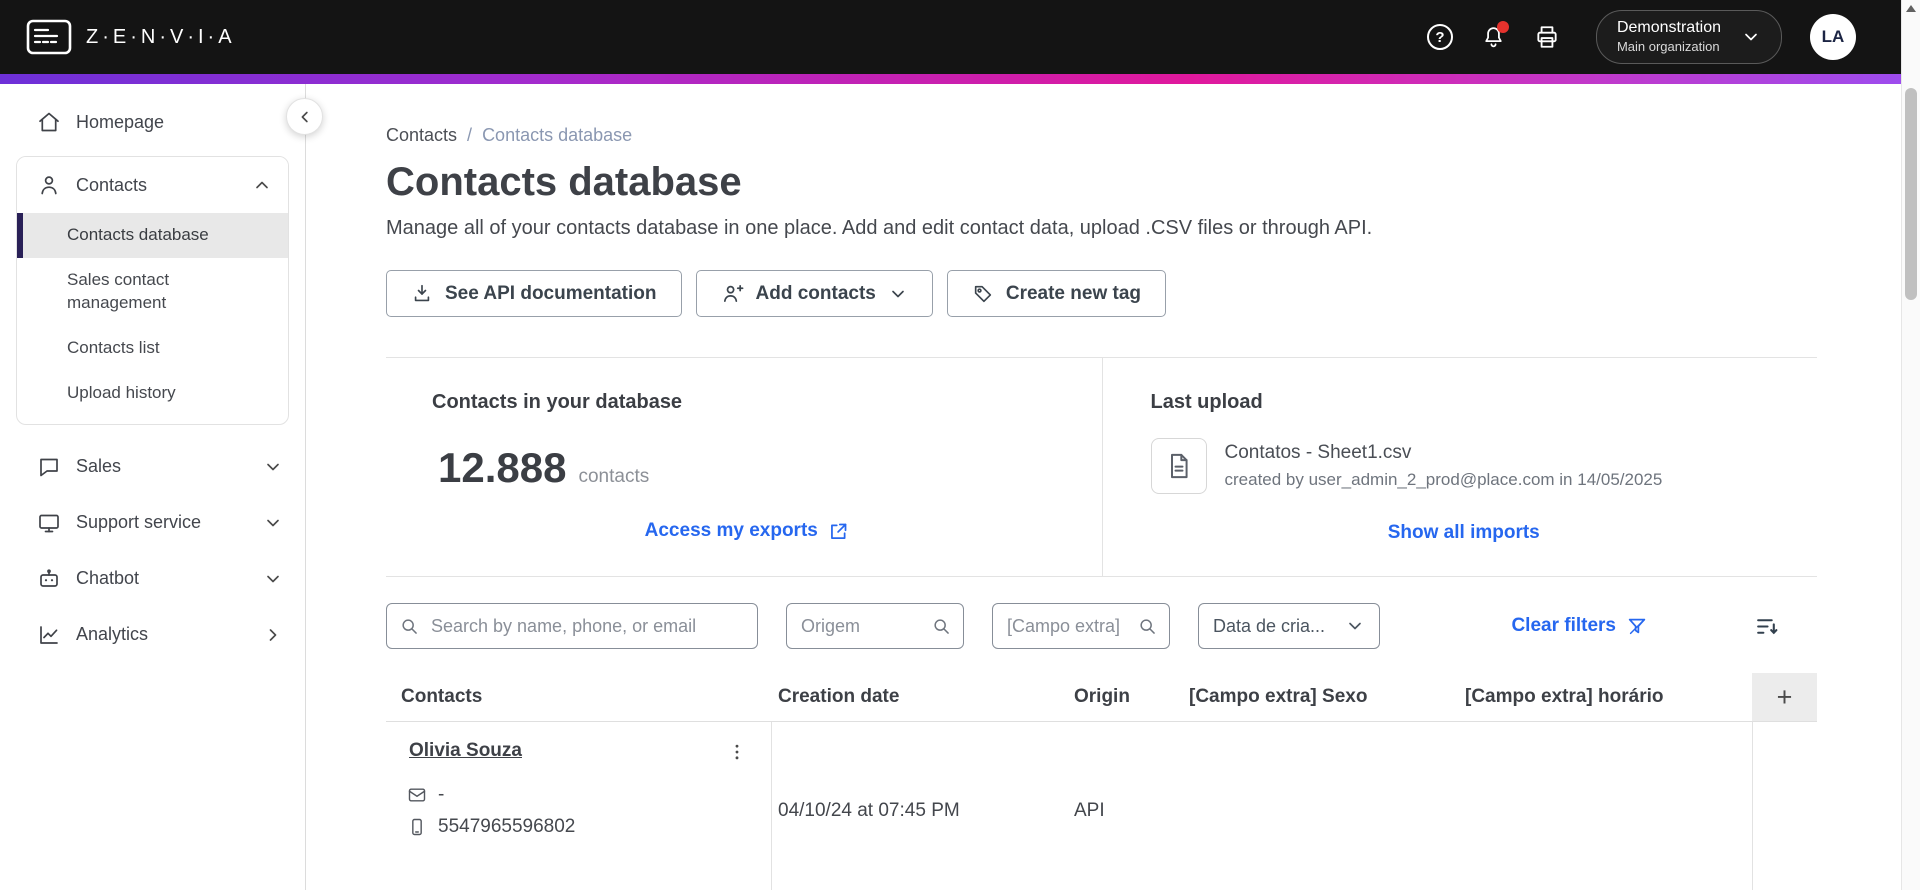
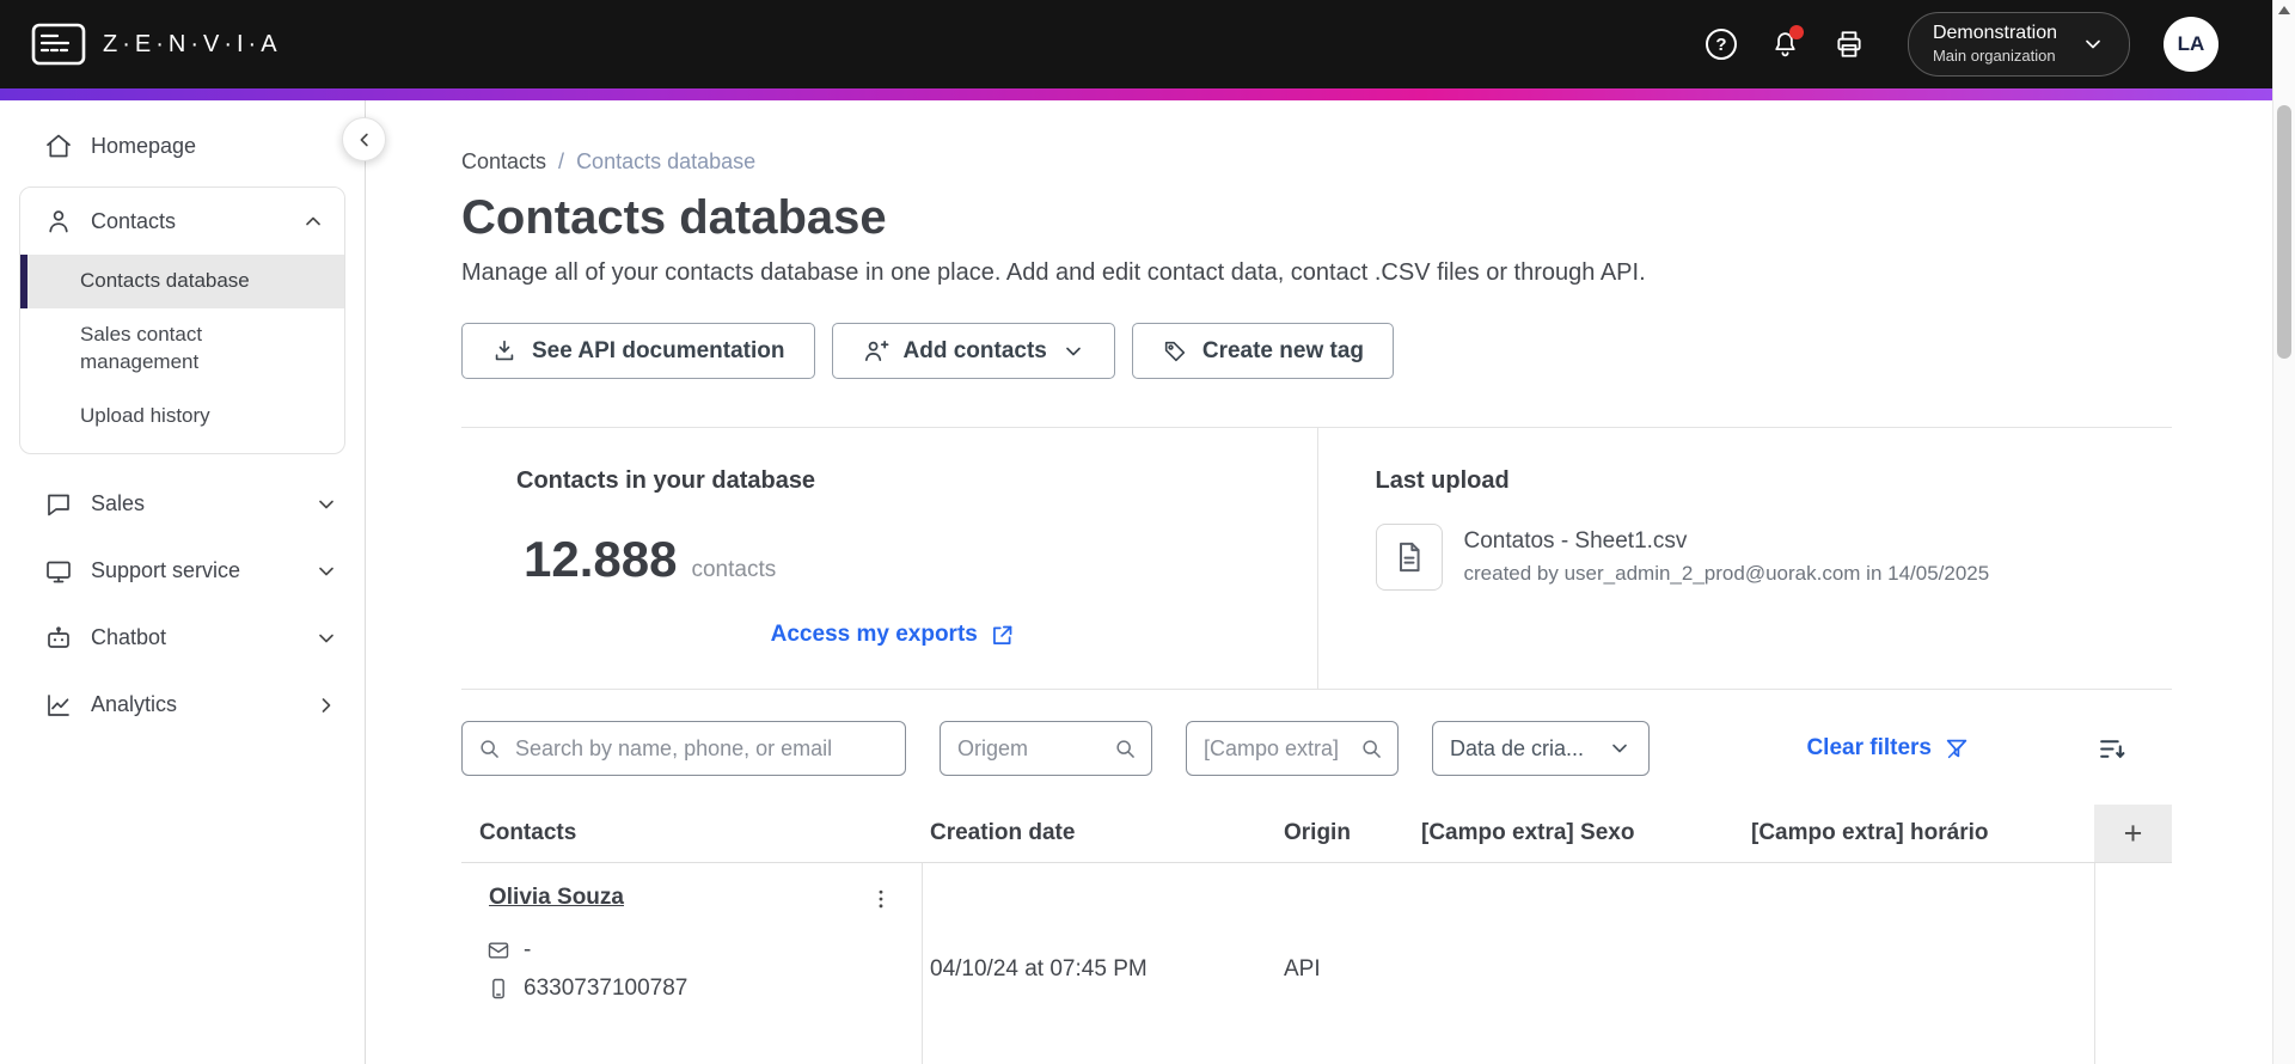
  Z·E·N·V·I·A
  ?
  Demonstration
  Main organization
  LA
  Homepage
  Contacts
  Contacts database
  Sales contact management
- Contacts list
  Upload history
  Sales
  Support service
  Chatbot
  Analytics
  Contacts
  /
  Contacts database
  Contacts database
- Manage all of your contacts database in one place. Add and edit contact data, upload .CSV files or through API.
+ Manage all of your contacts database in one place. Add and edit contact data, contact .CSV files or through API.
  See API documentation
  Add contacts
  Create new tag
  Contacts in your database
  12.888
  contacts
  Access my exports
  Last upload
  Contatos - Sheet1.csv
- created by user_admin_2_prod@place.com in 14/05/2025
+ created by user_admin_2_prod@uorak.com in 14/05/2025
- Show all imports
  Search by name, phone, or email
  Origem
  [Campo extra]
  Data de cria...
  Clear filters
  Contacts
  Creation date
  Origin
  [Campo extra] Sexo
  [Campo extra] horário
  +
  Olivia Souza
  -
- 5547965596802
+ 6330737100787
  04/10/24 at 07:45 PM
  API
